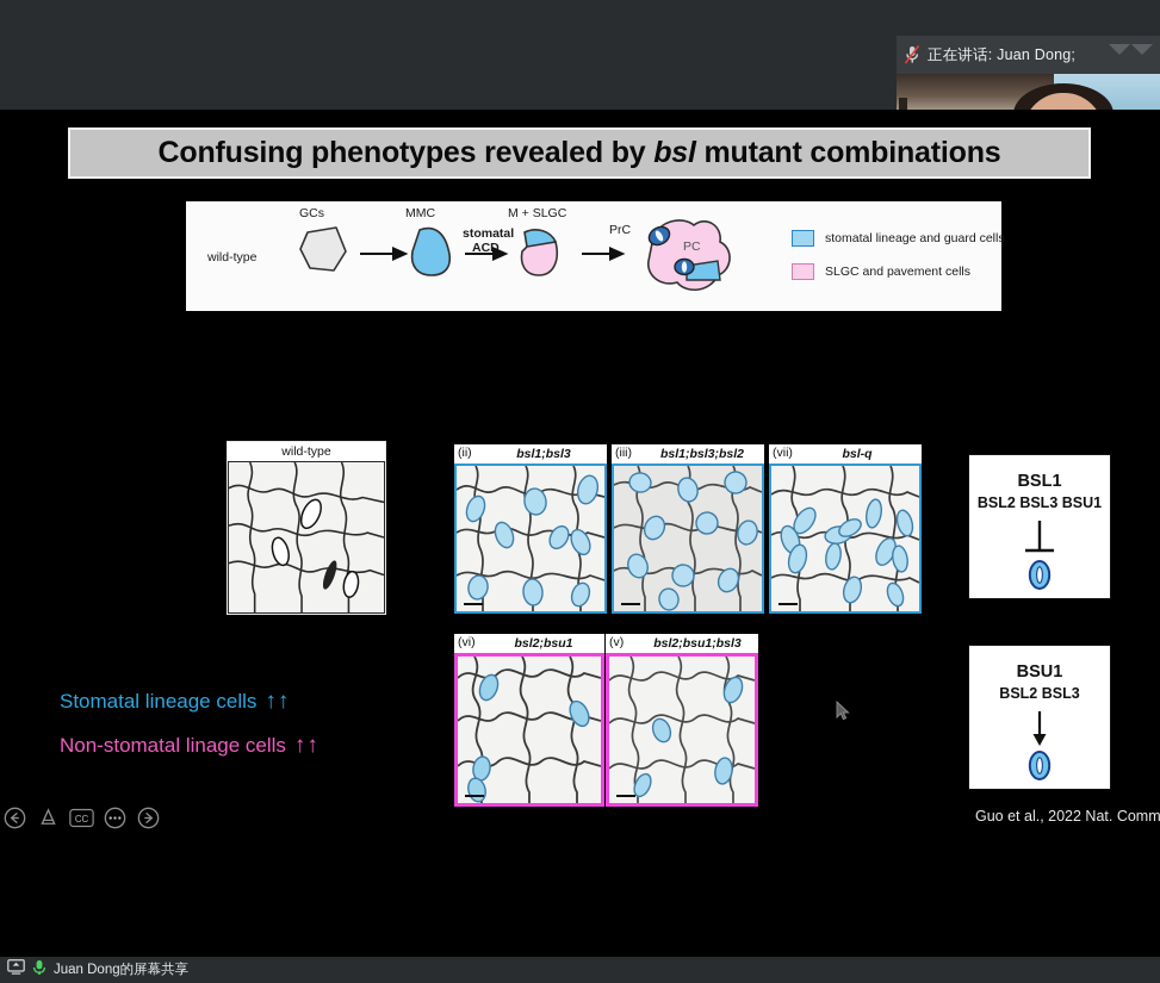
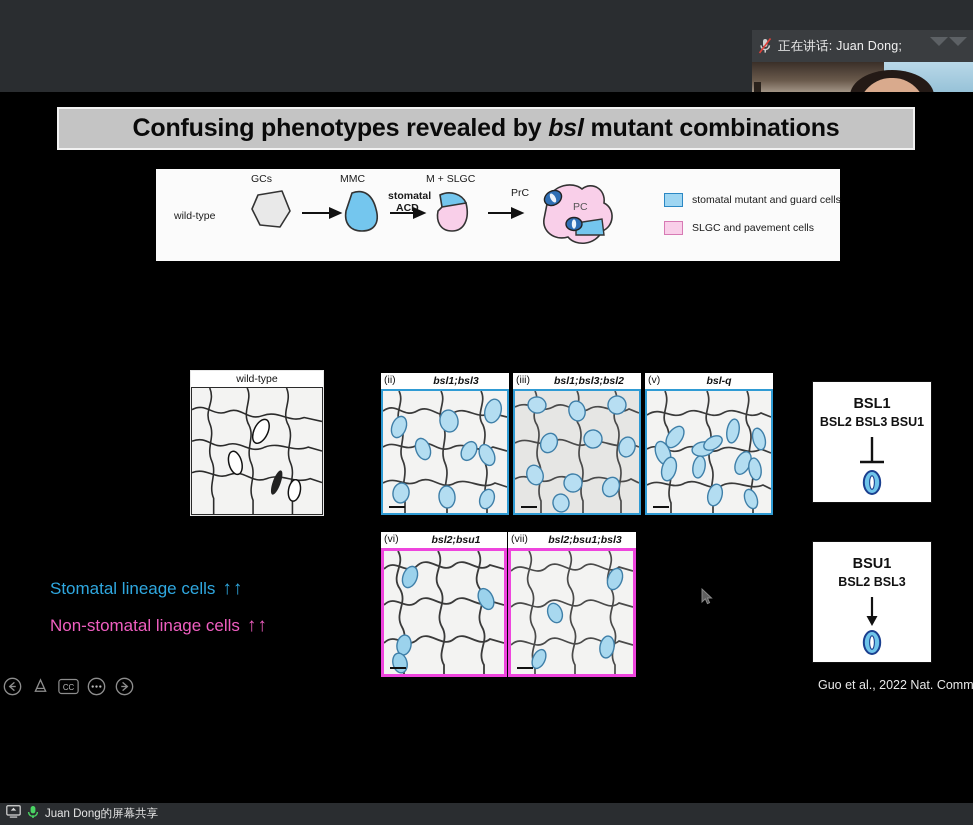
  正在讲话: Juan Dong;
  Confusing phenotypes revealed by bsl mutant combinations
  wild-type
  GCs
  MMC
  M + SLGC
  PrC
  stomatal
  PC
- stomatal lineage and guard cells
+ stomatal mutant and guard cells
  SLGC and pavement cells
  wild-type
  (ii)
  bsl1;bsl3
  (iii)
  bsl1;bsl3;bsl2
- (vii)
+ (v)
  bsl-q
  (vi)
  bsl2;bsu1
- (v)
+ (vii)
  bsl2;bsu1;bsl3
  BSL1
  BSL2 BSL3 BSU1
  BSU1
  BSL2 BSL3
  Stomatal lineage cells ↑↑
  Non-stomatal linage cells ↑↑
  Guo et al., 2022 Nat. Comm
  CC
  Juan Dong的屏幕共享
